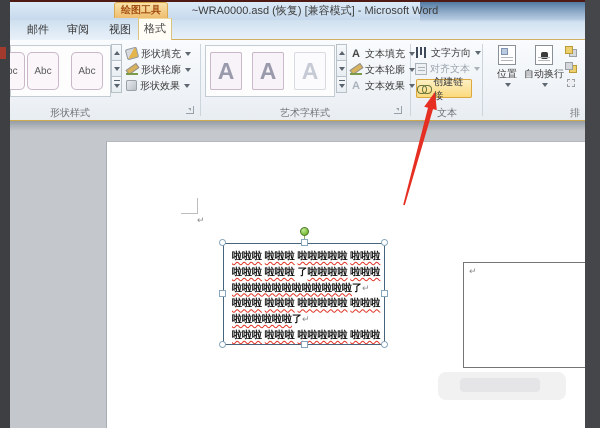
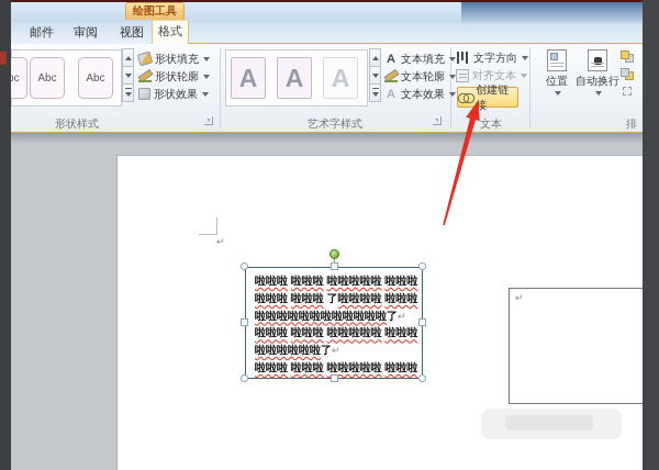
  绘图工具
- ~WRA0000.asd (恢复) [兼容模式] - Microsoft Word
  邮件
  审阅
  视图
  格式
  Abc
  Abc
  形状填充
  形状轮廓
  形状效果
  形状样式
  A
  A
  A
  A
  文本填充
  文本轮廓
  A
  文本效果
  艺术字样式
  文字方向
  对齐文本
  创建链接
  文本
  位置
  自动换行
  排
  ↵
  啦啦啦 啦啦啦 啦啦啦啦啦 啦啦啦
  啦啦啦 啦啦啦 了啦啦啦啦 啦啦啦
  啦啦啦啦啦啦啦啦啦啦啦啦了↵
  啦啦啦 啦啦啦 啦啦啦啦啦 啦啦啦
  啦啦啦啦啦啦了↵
  啦啦啦 啦啦啦 啦啦啦啦啦 啦啦啦
  ↵
